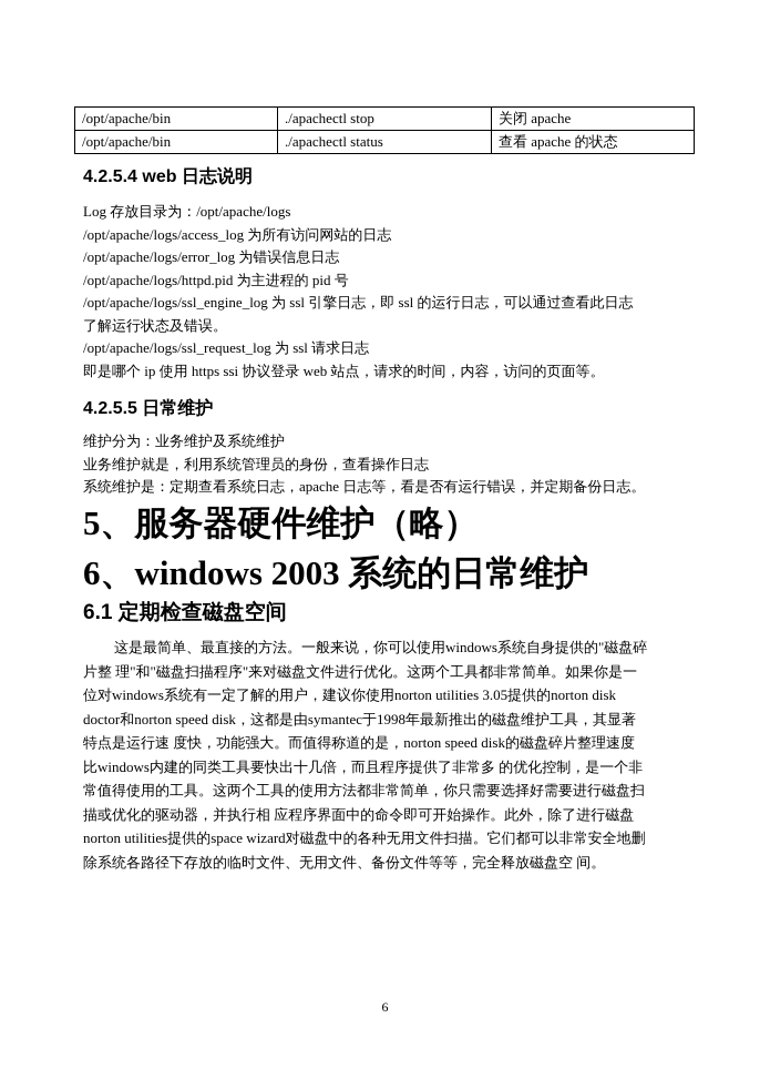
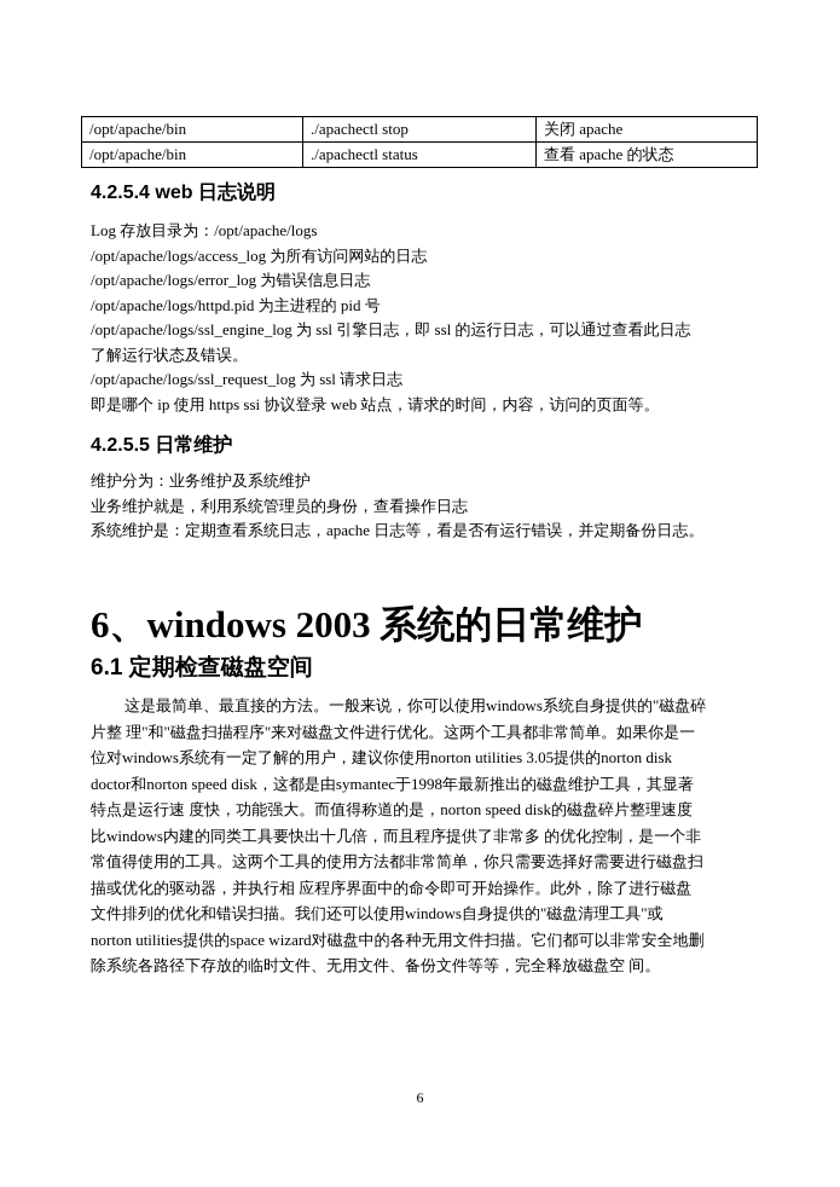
  /opt/apache/bin	./apachectl stop	关闭 apache
  /opt/apache/bin	./apachectl status	查看 apache 的状态
  4.2.5.4 web 日志说明
  Log 存放目录为：/opt/apache/logs
  /opt/apache/logs/access_log 为所有访问网站的日志
  /opt/apache/logs/error_log 为错误信息日志
  /opt/apache/logs/httpd.pid 为主进程的 pid 号
  /opt/apache/logs/ssl_engine_log 为 ssl 引擎日志，即 ssl 的运行日志，可以通过查看此日志
  了解运行状态及错误。
  /opt/apache/logs/ssl_request_log 为 ssl 请求日志
  即是哪个 ip 使用 https ssi 协议登录 web 站点，请求的时间，内容，访问的页面等。
  4.2.5.5 日常维护
  维护分为：业务维护及系统维护
  业务维护就是，利用系统管理员的身份，查看操作日志
  系统维护是：定期查看系统日志，apache 日志等，看是否有运行错误，并定期备份日志。
- 5、服务器硬件维护（略）
  6、windows 2003 系统的日常维护
  6.1 定期检查磁盘空间
  这是最简单、最直接的方法。一般来说，你可以使用windows系统自身提供的"磁盘碎
  片整 理"和"磁盘扫描程序"来对磁盘文件进行优化。这两个工具都非常简单。如果你是一
  位对windows系统有一定了解的用户，建议你使用norton utilities 3.05提供的norton disk
  doctor和norton speed disk，这都是由symantec于1998年最新推出的磁盘维护工具，其显著
  特点是运行速 度快，功能强大。而值得称道的是，norton speed disk的磁盘碎片整理速度
  比windows内建的同类工具要快出十几倍，而且程序提供了非常多 的优化控制，是一个非
  常值得使用的工具。这两个工具的使用方法都非常简单，你只需要选择好需要进行磁盘扫
  描或优化的驱动器，并执行相 应程序界面中的命令即可开始操作。此外，除了进行磁盘
+ 文件排列的优化和错误扫描。我们还可以使用windows自身提供的"磁盘清理工具"或
  norton utilities提供的space wizard对磁盘中的各种无用文件扫描。它们都可以非常安全地删
  除系统各路径下存放的临时文件、无用文件、备份文件等等，完全释放磁盘空 间。
  6
